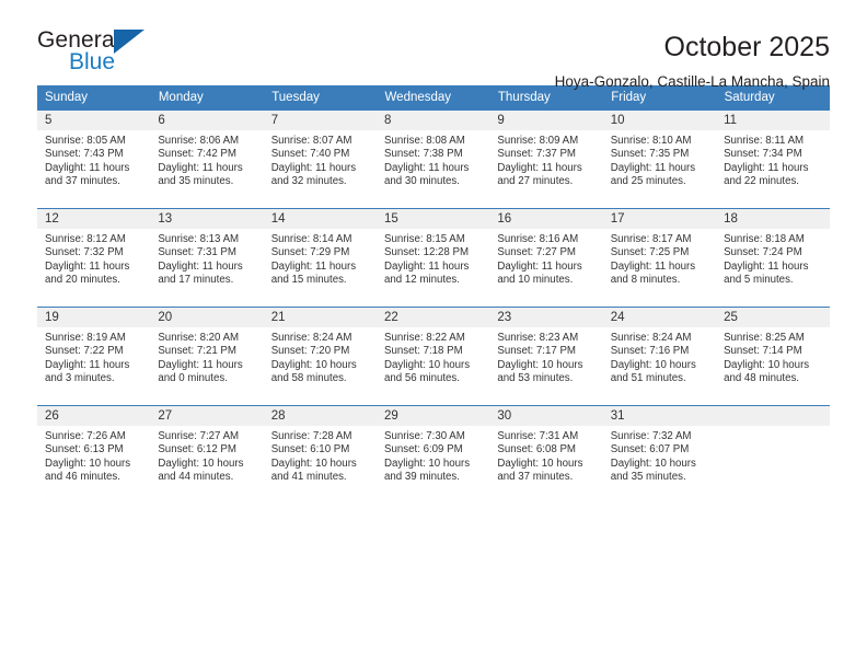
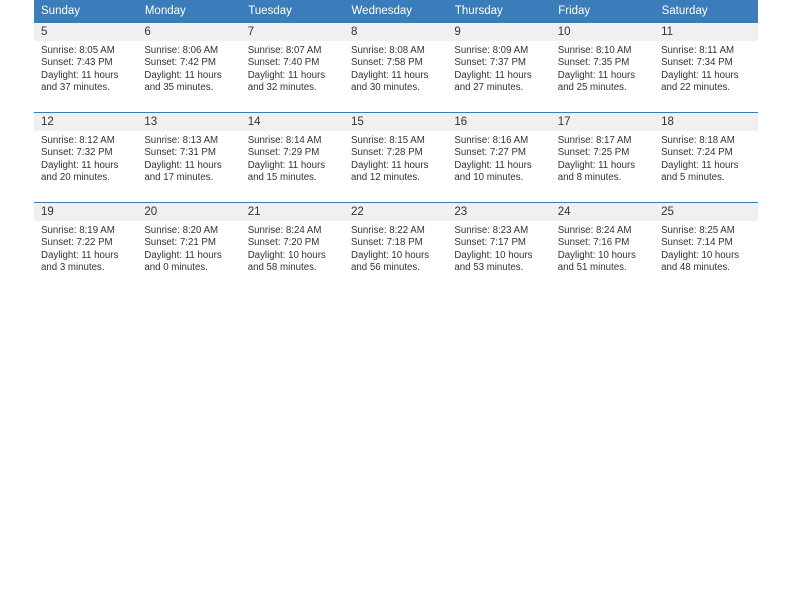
- General
- Blue
- October 2025
- Hoya-Gonzalo, Castille-La Mancha, Spain
  Sunday	Monday	Tuesday	Wednesday	Thursday	Friday	Saturday
- 5Sunrise: 8:05 AMSunset: 7:43 PMDaylight: 11 hoursand 37 minutes.	6Sunrise: 8:06 AMSunset: 7:42 PMDaylight: 11 hoursand 35 minutes.	7Sunrise: 8:07 AMSunset: 7:40 PMDaylight: 11 hoursand 32 minutes.	8Sunrise: 8:08 AMSunset: 7:38 PMDaylight: 11 hoursand 30 minutes.	9Sunrise: 8:09 AMSunset: 7:37 PMDaylight: 11 hoursand 27 minutes.	10Sunrise: 8:10 AMSunset: 7:35 PMDaylight: 11 hoursand 25 minutes.	11Sunrise: 8:11 AMSunset: 7:34 PMDaylight: 11 hoursand 22 minutes.
+ 5Sunrise: 8:05 AMSunset: 7:43 PMDaylight: 11 hoursand 37 minutes.	6Sunrise: 8:06 AMSunset: 7:42 PMDaylight: 11 hoursand 35 minutes.	7Sunrise: 8:07 AMSunset: 7:40 PMDaylight: 11 hoursand 32 minutes.	8Sunrise: 8:08 AMSunset: 7:58 PMDaylight: 11 hoursand 30 minutes.	9Sunrise: 8:09 AMSunset: 7:37 PMDaylight: 11 hoursand 27 minutes.	10Sunrise: 8:10 AMSunset: 7:35 PMDaylight: 11 hoursand 25 minutes.	11Sunrise: 8:11 AMSunset: 7:34 PMDaylight: 11 hoursand 22 minutes.
- 12Sunrise: 8:12 AMSunset: 7:32 PMDaylight: 11 hoursand 20 minutes.	13Sunrise: 8:13 AMSunset: 7:31 PMDaylight: 11 hoursand 17 minutes.	14Sunrise: 8:14 AMSunset: 7:29 PMDaylight: 11 hoursand 15 minutes.	15Sunrise: 8:15 AMSunset: 12:28 PMDaylight: 11 hoursand 12 minutes.	16Sunrise: 8:16 AMSunset: 7:27 PMDaylight: 11 hoursand 10 minutes.	17Sunrise: 8:17 AMSunset: 7:25 PMDaylight: 11 hoursand 8 minutes.	18Sunrise: 8:18 AMSunset: 7:24 PMDaylight: 11 hoursand 5 minutes.
+ 12Sunrise: 8:12 AMSunset: 7:32 PMDaylight: 11 hoursand 20 minutes.	13Sunrise: 8:13 AMSunset: 7:31 PMDaylight: 11 hoursand 17 minutes.	14Sunrise: 8:14 AMSunset: 7:29 PMDaylight: 11 hoursand 15 minutes.	15Sunrise: 8:15 AMSunset: 7:28 PMDaylight: 11 hoursand 12 minutes.	16Sunrise: 8:16 AMSunset: 7:27 PMDaylight: 11 hoursand 10 minutes.	17Sunrise: 8:17 AMSunset: 7:25 PMDaylight: 11 hoursand 8 minutes.	18Sunrise: 8:18 AMSunset: 7:24 PMDaylight: 11 hoursand 5 minutes.
  19Sunrise: 8:19 AMSunset: 7:22 PMDaylight: 11 hoursand 3 minutes.	20Sunrise: 8:20 AMSunset: 7:21 PMDaylight: 11 hoursand 0 minutes.	21Sunrise: 8:24 AMSunset: 7:20 PMDaylight: 10 hoursand 58 minutes.	22Sunrise: 8:22 AMSunset: 7:18 PMDaylight: 10 hoursand 56 minutes.	23Sunrise: 8:23 AMSunset: 7:17 PMDaylight: 10 hoursand 53 minutes.	24Sunrise: 8:24 AMSunset: 7:16 PMDaylight: 10 hoursand 51 minutes.	25Sunrise: 8:25 AMSunset: 7:14 PMDaylight: 10 hoursand 48 minutes.
- 26Sunrise: 7:26 AMSunset: 6:13 PMDaylight: 10 hoursand 46 minutes.	27Sunrise: 7:27 AMSunset: 6:12 PMDaylight: 10 hoursand 44 minutes.	28Sunrise: 7:28 AMSunset: 6:10 PMDaylight: 10 hoursand 41 minutes.	29Sunrise: 7:30 AMSunset: 6:09 PMDaylight: 10 hoursand 39 minutes.	30Sunrise: 7:31 AMSunset: 6:08 PMDaylight: 10 hoursand 37 minutes.	31Sunrise: 7:32 AMSunset: 6:07 PMDaylight: 10 hoursand 35 minutes.
